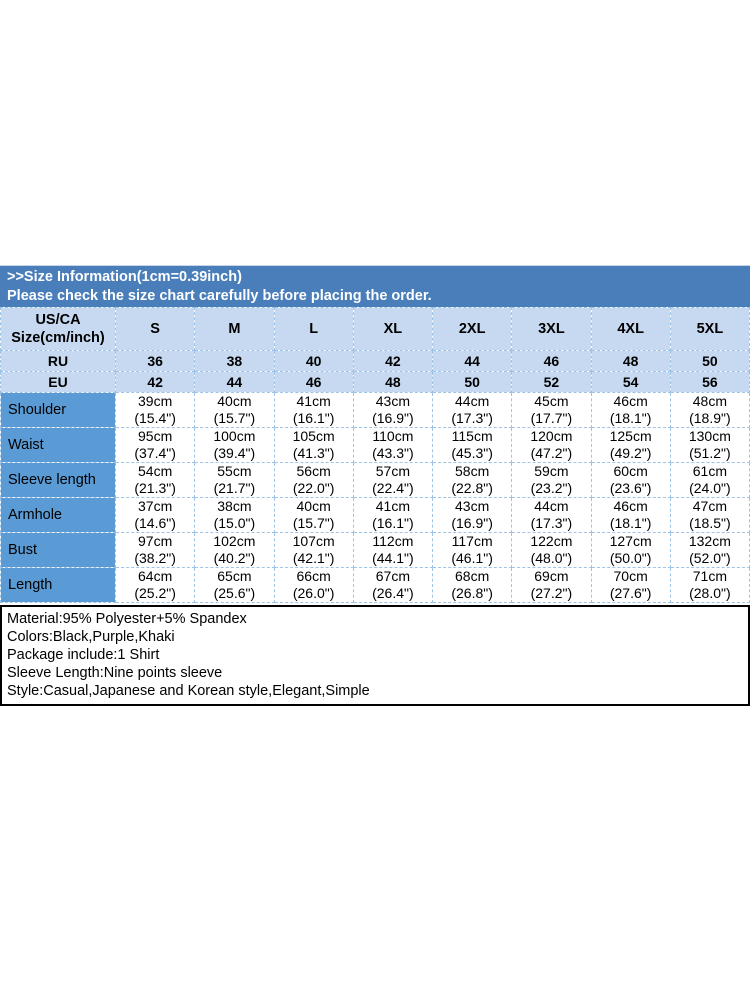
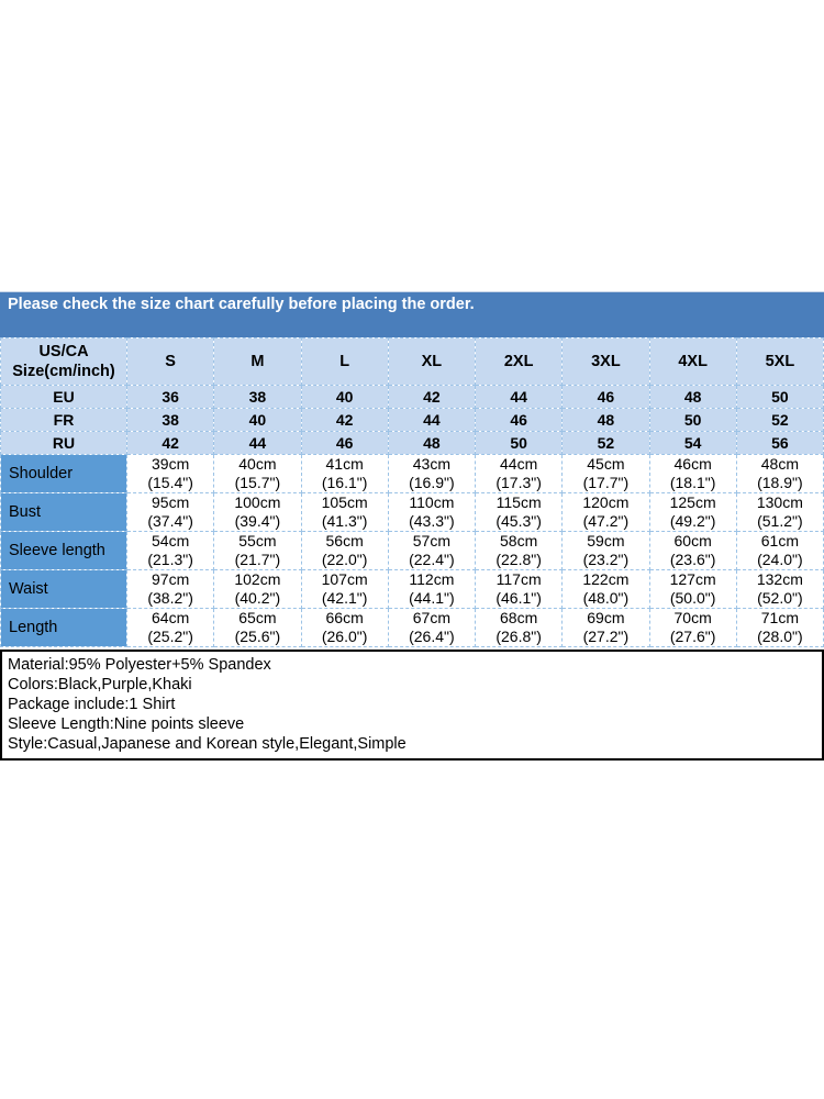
- >>Size Information(1cm=0.39inch)
  Please check the size chart carefully before placing the order.
  US/CA Size(cm/inch)	S	M	L	XL	2XL	3XL	4XL	5XL
- RU	36	38	40	42	44	46	48	50
+ EU	36	38	40	42	44	46	48	50
+ FR	38	40	42	44	46	48	50	52
- EU	42	44	46	48	50	52	54	56
+ RU	42	44	46	48	50	52	54	56
  Shoulder	39cm (15.4")	40cm (15.7")	41cm (16.1")	43cm (16.9")	44cm (17.3")	45cm (17.7")	46cm (18.1")	48cm (18.9")
- Waist	95cm (37.4")	100cm (39.4")	105cm (41.3")	110cm (43.3")	115cm (45.3")	120cm (47.2")	125cm (49.2")	130cm (51.2")
+ Bust	95cm (37.4")	100cm (39.4")	105cm (41.3")	110cm (43.3")	115cm (45.3")	120cm (47.2")	125cm (49.2")	130cm (51.2")
  Sleeve length	54cm (21.3")	55cm (21.7")	56cm (22.0")	57cm (22.4")	58cm (22.8")	59cm (23.2")	60cm (23.6")	61cm (24.0")
- Armhole	37cm (14.6")	38cm (15.0")	40cm (15.7")	41cm (16.1")	43cm (16.9")	44cm (17.3")	46cm (18.1")	47cm (18.5")
- Bust	97cm (38.2")	102cm (40.2")	107cm (42.1")	112cm (44.1")	117cm (46.1")	122cm (48.0")	127cm (50.0")	132cm (52.0")
+ Waist	97cm (38.2")	102cm (40.2")	107cm (42.1")	112cm (44.1")	117cm (46.1")	122cm (48.0")	127cm (50.0")	132cm (52.0")
  Length	64cm (25.2")	65cm (25.6")	66cm (26.0")	67cm (26.4")	68cm (26.8")	69cm (27.2")	70cm (27.6")	71cm (28.0")
  Material:95% Polyester+5% Spandex
  Colors:Black,Purple,Khaki
  Package include:1 Shirt
  Sleeve Length:Nine points sleeve
  Style:Casual,Japanese and Korean style,Elegant,Simple
